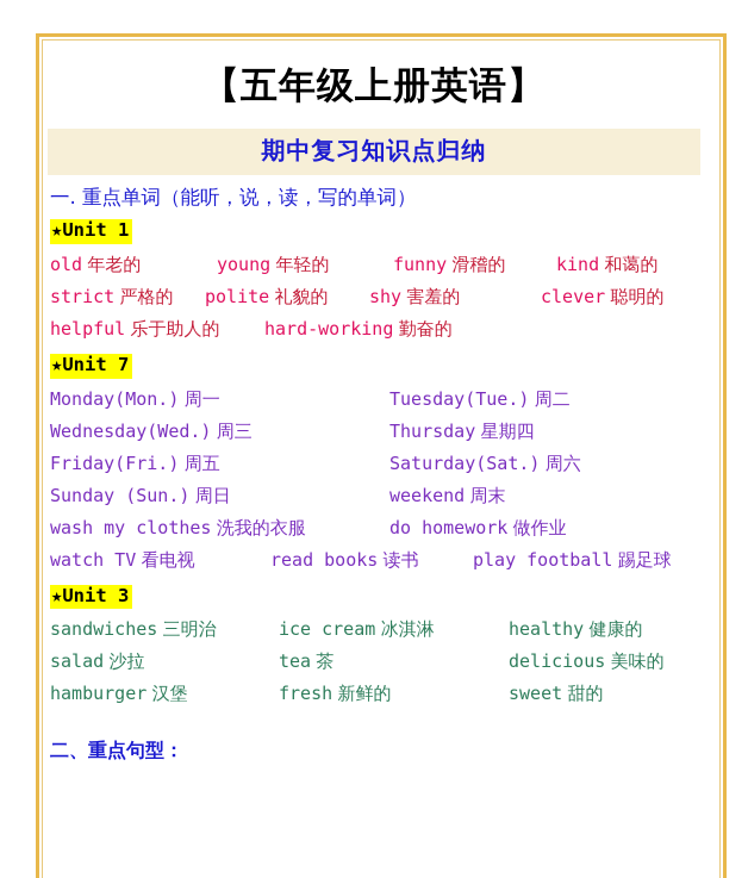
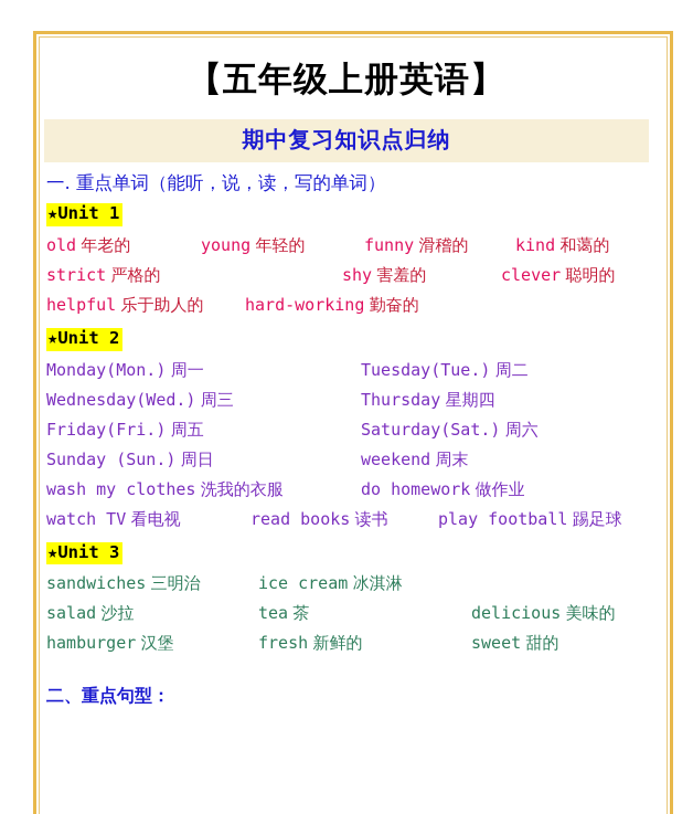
  【五年级上册英语】
  期中复习知识点归纳
  一. 重点单词（能听，说，读，写的单词）
  ★Unit 1
  old 年老的
  young 年轻的
  funny 滑稽的
  kind 和蔼的
  strict 严格的
- polite 礼貌的
  shy 害羞的
  clever 聪明的
  helpful 乐于助人的
  hard-working 勤奋的
- ★Unit 7
+ ★Unit 2
  Monday(Mon.) 周一
  Tuesday(Tue.) 周二
  Wednesday(Wed.) 周三
  Thursday 星期四
  Friday(Fri.) 周五
  Saturday(Sat.) 周六
  Sunday (Sun.) 周日
  weekend 周末
  wash my clothes 洗我的衣服
  do homework 做作业
  watch TV 看电视
  read books 读书
  play football 踢足球
  ★Unit 3
  sandwiches 三明治
  ice cream 冰淇淋
- healthy 健康的
  salad 沙拉
  tea 茶
  delicious 美味的
  hamburger 汉堡
  fresh 新鲜的
  sweet 甜的
  二、重点句型：
